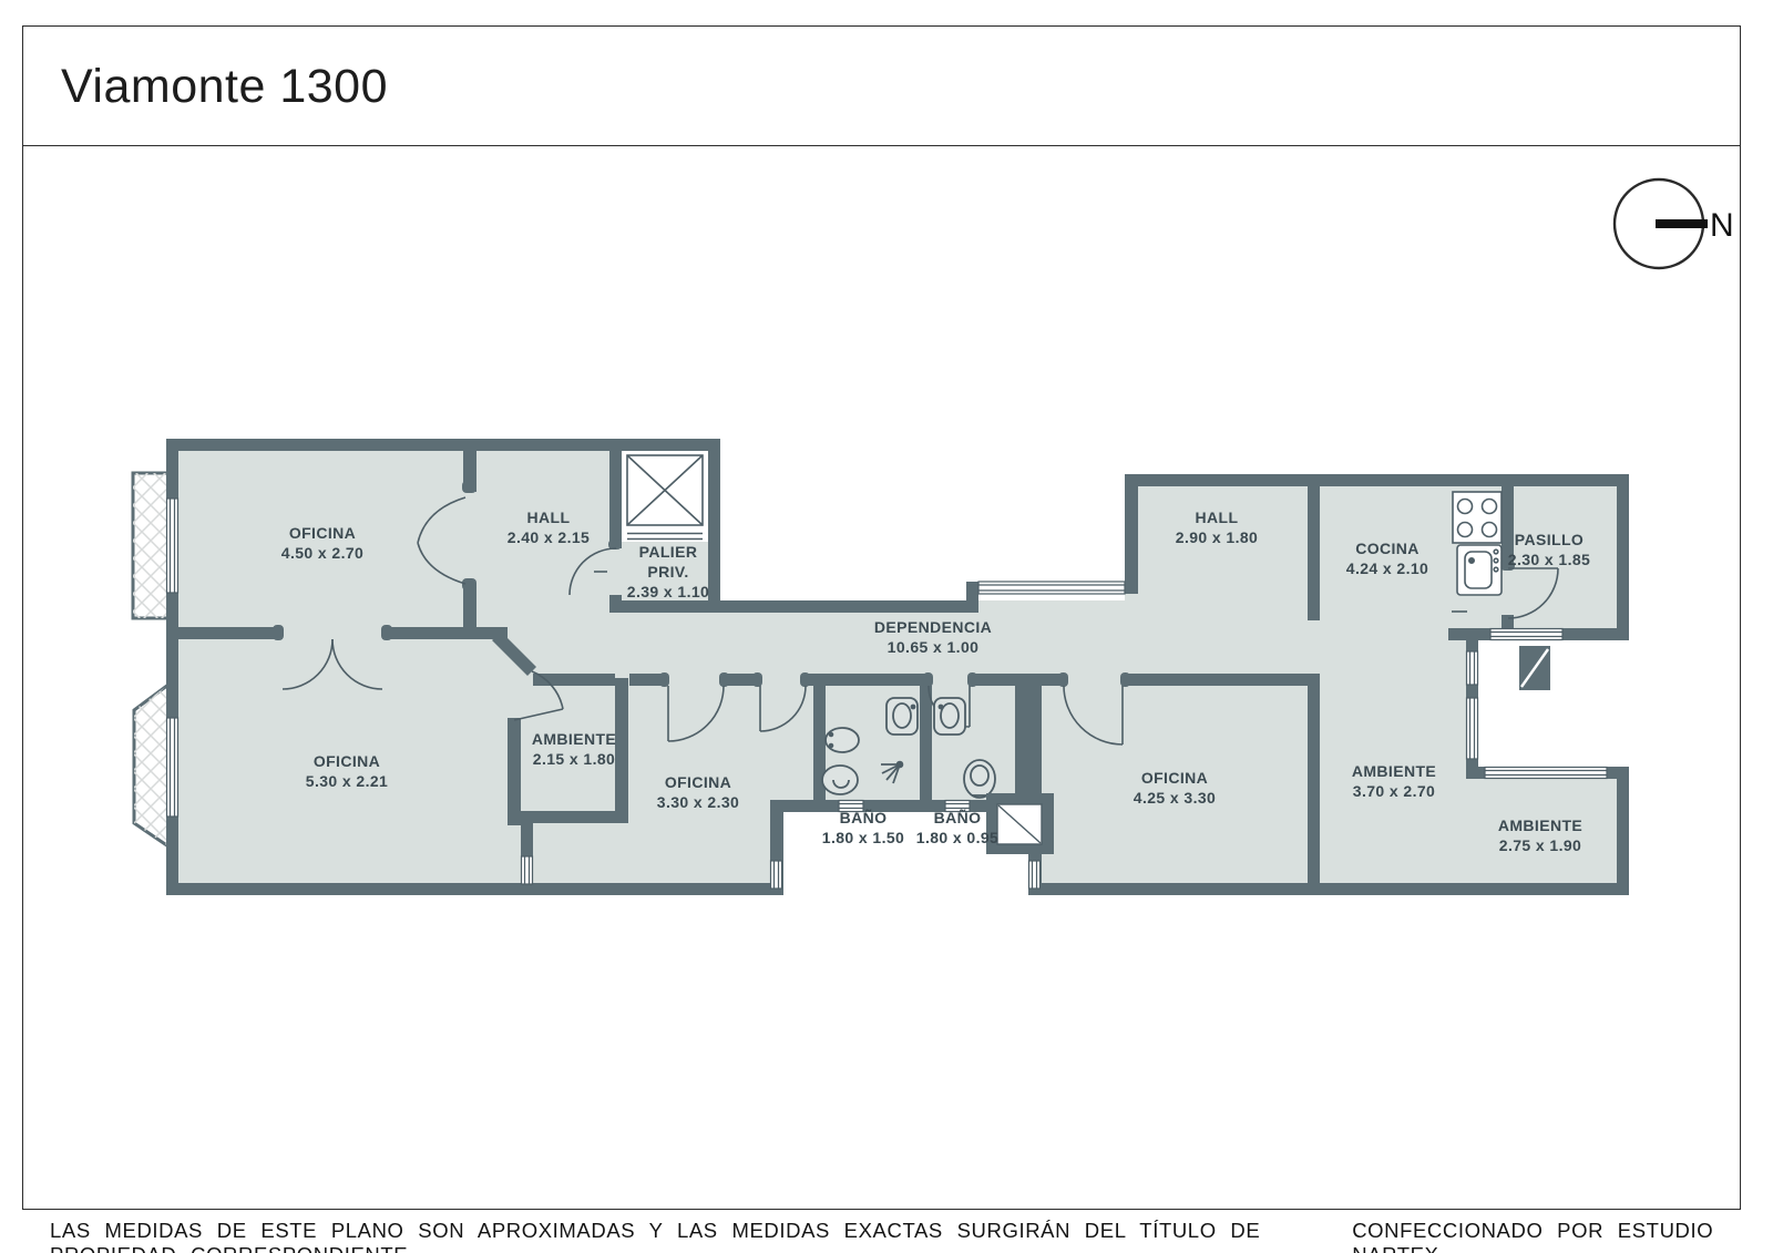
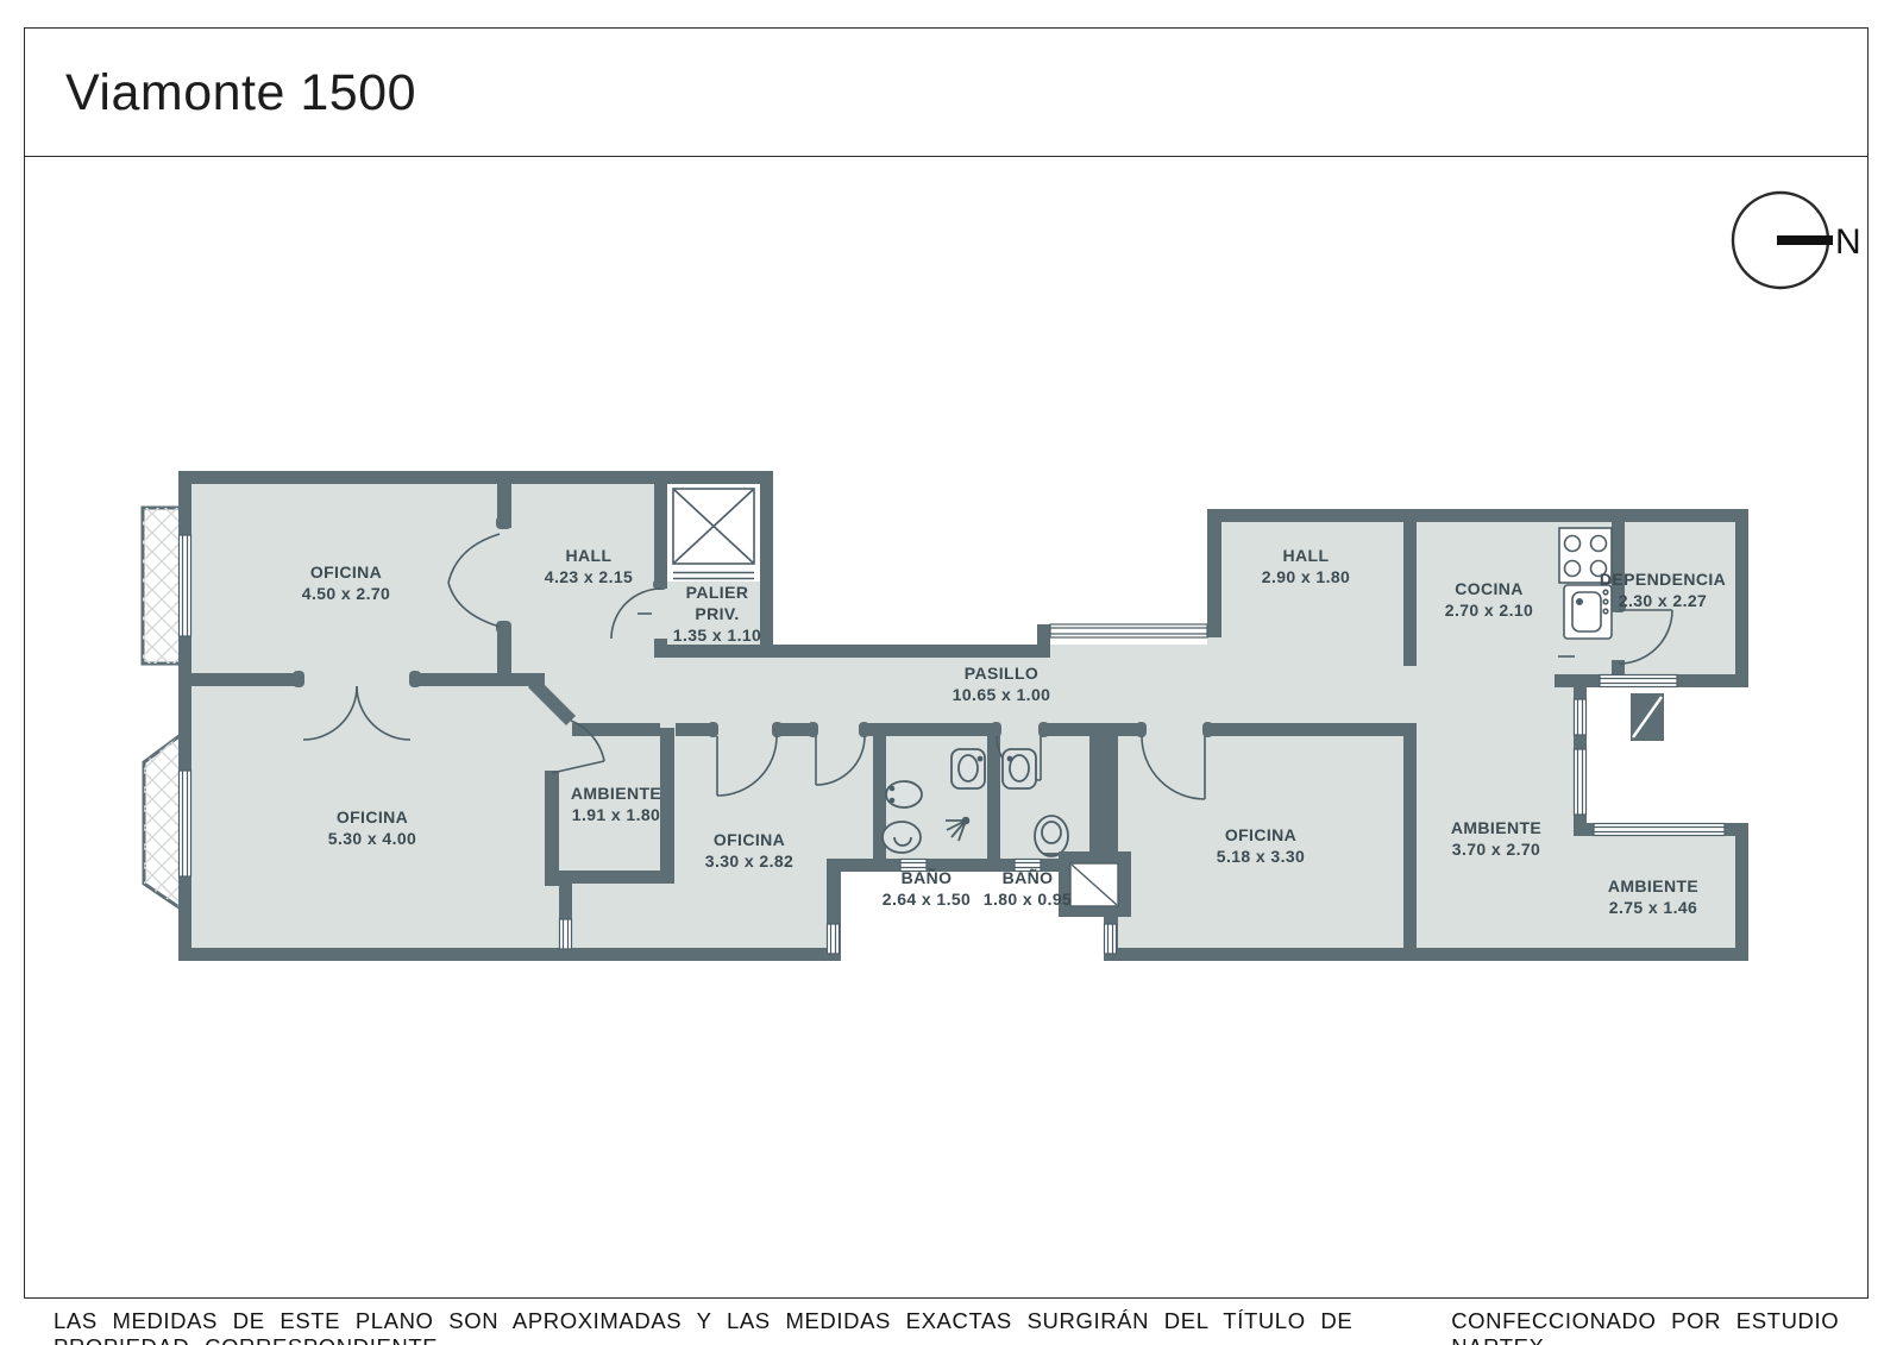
  N
- Viamonte 1300
+ Viamonte 1500
  OFICINA
  4.50 x 2.70
  HALL
- 2.40 x 2.15
+ 4.23 x 2.15
  PALIER
  PRIV.
- 2.39 x 1.10
+ 1.35 x 1.10
  OFICINA
- 5.30 x 2.21
+ 5.30 x 4.00
  AMBIENTE
- 2.15 x 1.80
+ 1.91 x 1.80
  OFICINA
- 3.30 x 2.30
+ 3.30 x 2.82
  BAÑO
- 1.80 x 1.50
+ 2.64 x 1.50
  BAÑO
  1.80 x 0.95
- DEPENDENCIA
+ PASILLO
  10.65 x 1.00
  HALL
  2.90 x 1.80
  COCINA
- 4.24 x 2.10
+ 2.70 x 2.10
- PASILLO
+ DEPENDENCIA
- 2.30 x 1.85
+ 2.30 x 2.27
  OFICINA
- 4.25 x 3.30
+ 5.18 x 3.30
  AMBIENTE
  3.70 x 2.70
  AMBIENTE
- 2.75 x 1.90
+ 2.75 x 1.46
  LAS MEDIDAS DE ESTE PLANO SON APROXIMADAS Y LAS MEDIDAS EXACTAS SURGIRÁN DEL TÍTULO DE
  CONFECCIONADO POR ESTUDIO
